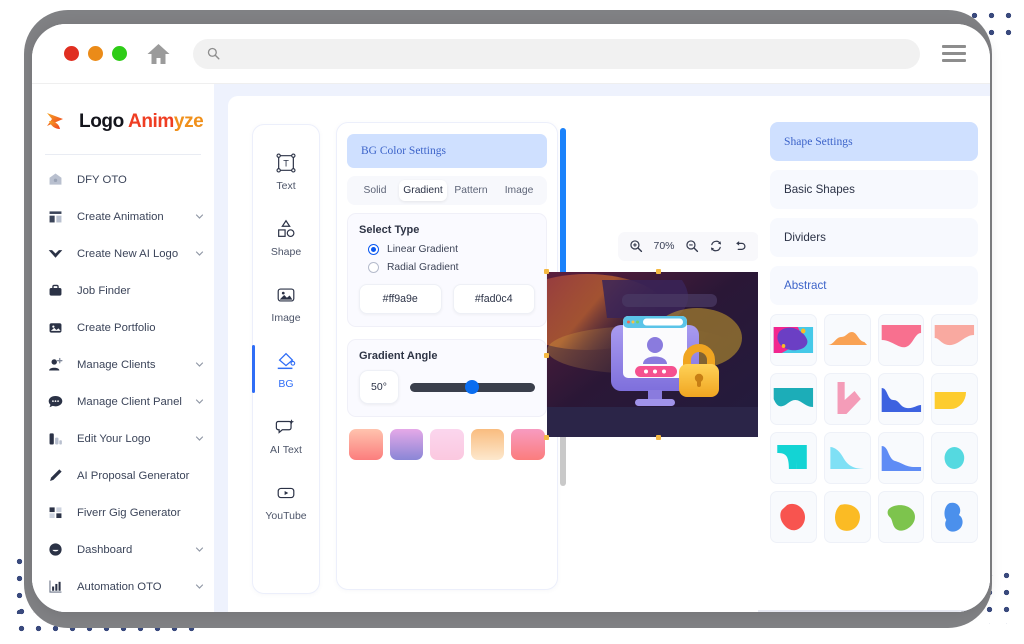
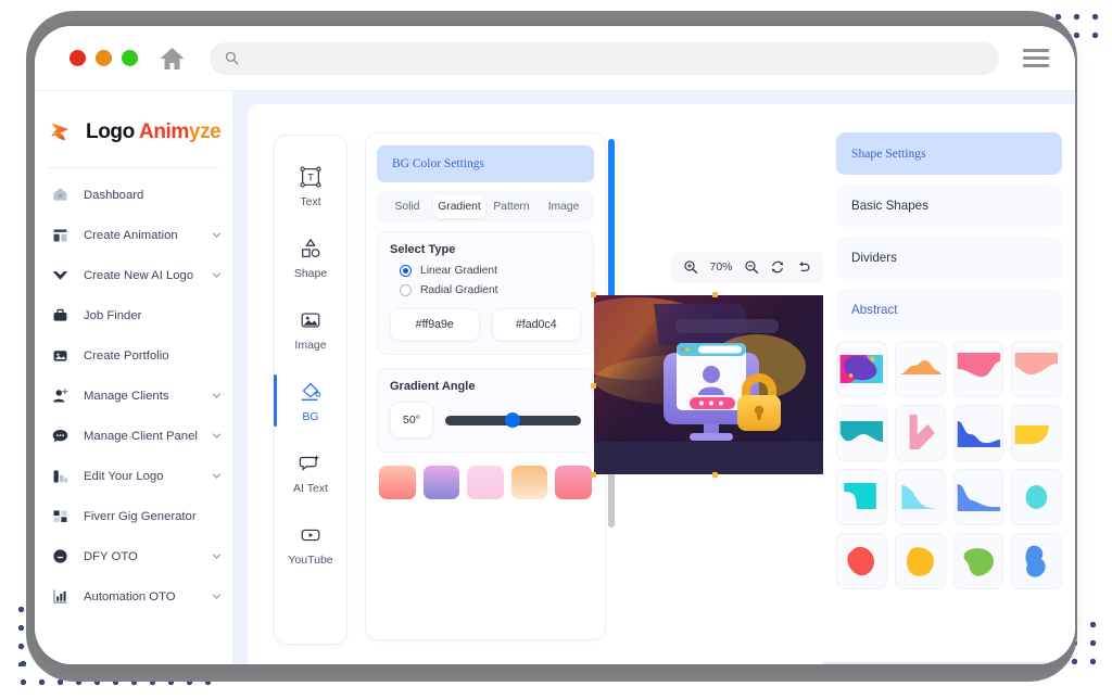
  Logo Animyze
- DFY OTO
+ Dashboard
  Create Animation
  Create New AI Logo
  Job Finder
  Create Portfolio
  Manage Clients
  Manage Client Panel
  Edit Your Logo
- AI Proposal Generator
  Fiverr Gig Generator
- Dashboard
+ DFY OTO
  Automation OTO
  T
  Text
  Shape
  Image
  BG
  AI Text
  YouTube
  BG Color Settings
  Solid
  Gradient
  Pattern
  Image
  Select Type
  Linear Gradient
  Radial Gradient
  #ff9a9e
  #fad0c4
  Gradient Angle
  50°
  70%
  Shape Settings
  Basic Shapes
  Dividers
  Abstract
